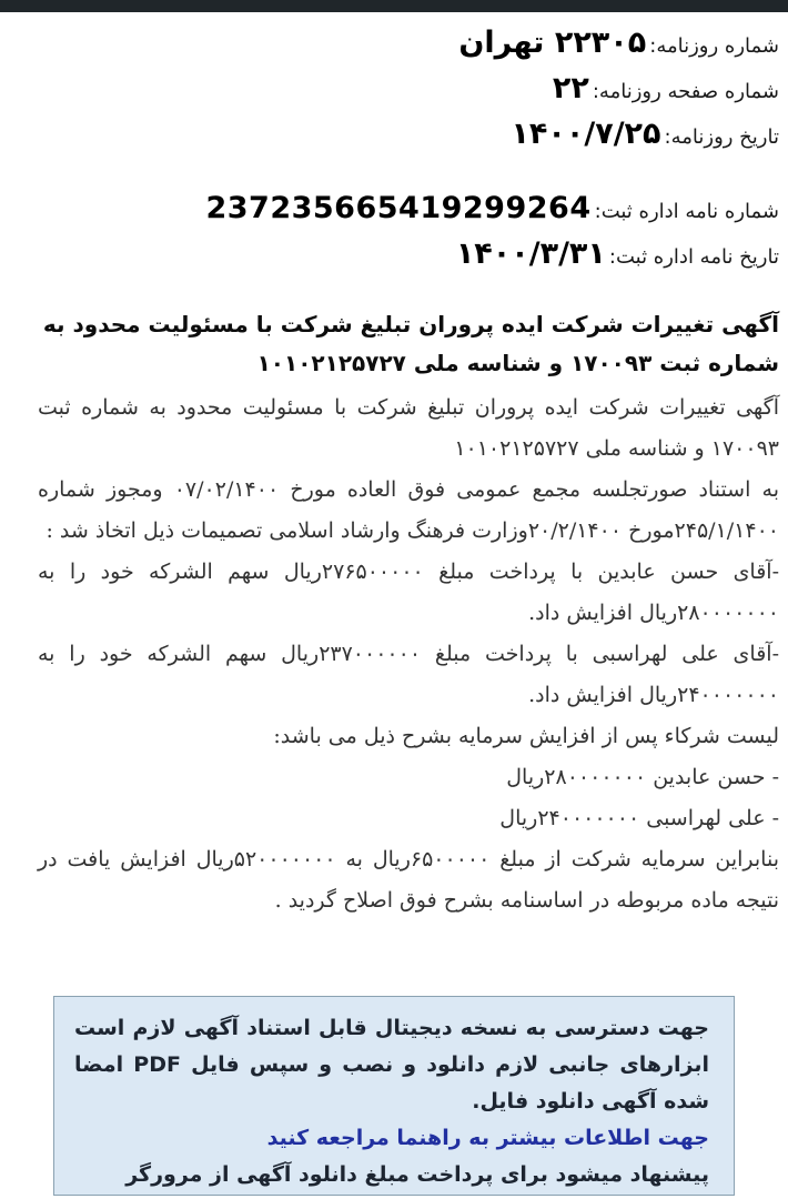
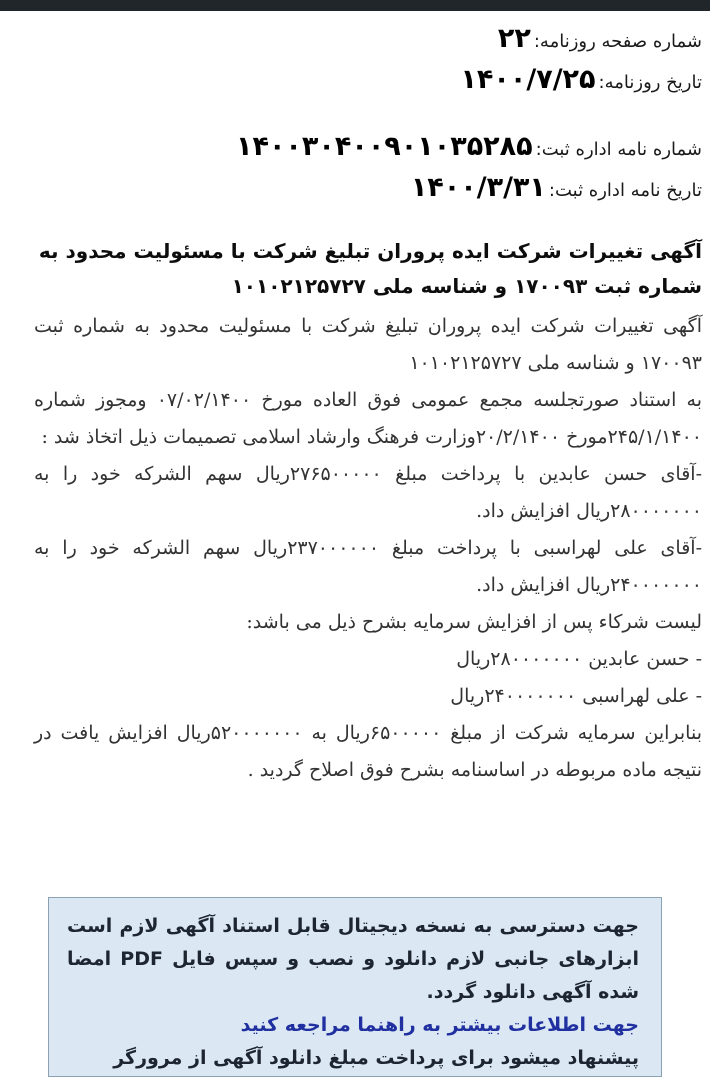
- شماره روزنامه:
- ۲۲۳۰۵ تهران
  شماره صفحه روزنامه:
  ۲۲
  تاریخ روزنامه:
  ۱۴۰۰/۷/۲۵
  شماره نامه اداره ثبت:
- 237235665419299264
+ ۱۴۰۰۳۰۴۰۰۹۰۱۰۳۵۲۸۵
  تاریخ نامه اداره ثبت:
  ۱۴۰۰/۳/۳۱
  آگهی تغییرات شرکت ایده پروران تبلیغ شرکت با مسئولیت محدود به شماره ثبت ۱۷۰۰۹۳ و شناسه ملی ۱۰۱۰۲۱۲۵۷۲۷
  آگهی تغییرات شرکت ایده پروران تبلیغ شرکت با مسئولیت محدود به شماره ثبت ۱۷۰۰۹۳ و شناسه ملی ۱۰۱۰۲۱۲۵۷۲۷
  به استناد صورتجلسه مجمع عمومی فوق العاده مورخ ۰۷/۰۲/۱۴۰۰ ومجوز شماره ۲۴۵/۱/۱۴۰۰مورخ ۲۰/۲/۱۴۰۰وزارت فرهنگ وارشاد اسلامی تصمیمات ذیل اتخاذ شد :
  -آقای حسن عابدین با پرداخت مبلغ ۲۷۶۵۰۰۰۰۰ریال سهم الشرکه خود را به ۲۸۰۰۰۰۰۰۰ریال افزایش داد.
  -آقای علی لهراسبی با پرداخت مبلغ ۲۳۷۰۰۰۰۰۰ریال سهم الشرکه خود را به ۲۴۰۰۰۰۰۰۰ریال افزایش داد.
  لیست شرکاء پس از افزایش سرمایه بشرح ذیل می باشد:
  - حسن عابدین ۲۸۰۰۰۰۰۰۰ریال
  - علی لهراسبی ۲۴۰۰۰۰۰۰۰ریال
  بنابراین سرمایه شرکت از مبلغ ۶۵۰۰۰۰۰ریال به ۵۲۰۰۰۰۰۰۰ریال افزایش یافت در نتیجه ماده مربوطه در اساسنامه بشرح فوق اصلاح گردید .
- جهت دسترسی به نسخه دیجیتال قابل استناد آگهی لازم است ابزارهای جانبی لازم دانلود و نصب و سپس فایل PDF امضا شده آگهی دانلود فایل.
+ جهت دسترسی به نسخه دیجیتال قابل استناد آگهی لازم است ابزارهای جانبی لازم دانلود و نصب و سپس فایل PDF امضا شده آگهی دانلود گردد.
  جهت اطلاعات بیشتر به راهنما مراجعه کنید
  پیشنهاد میشود برای پرداخت مبلغ دانلود آگهی از مرورگر
